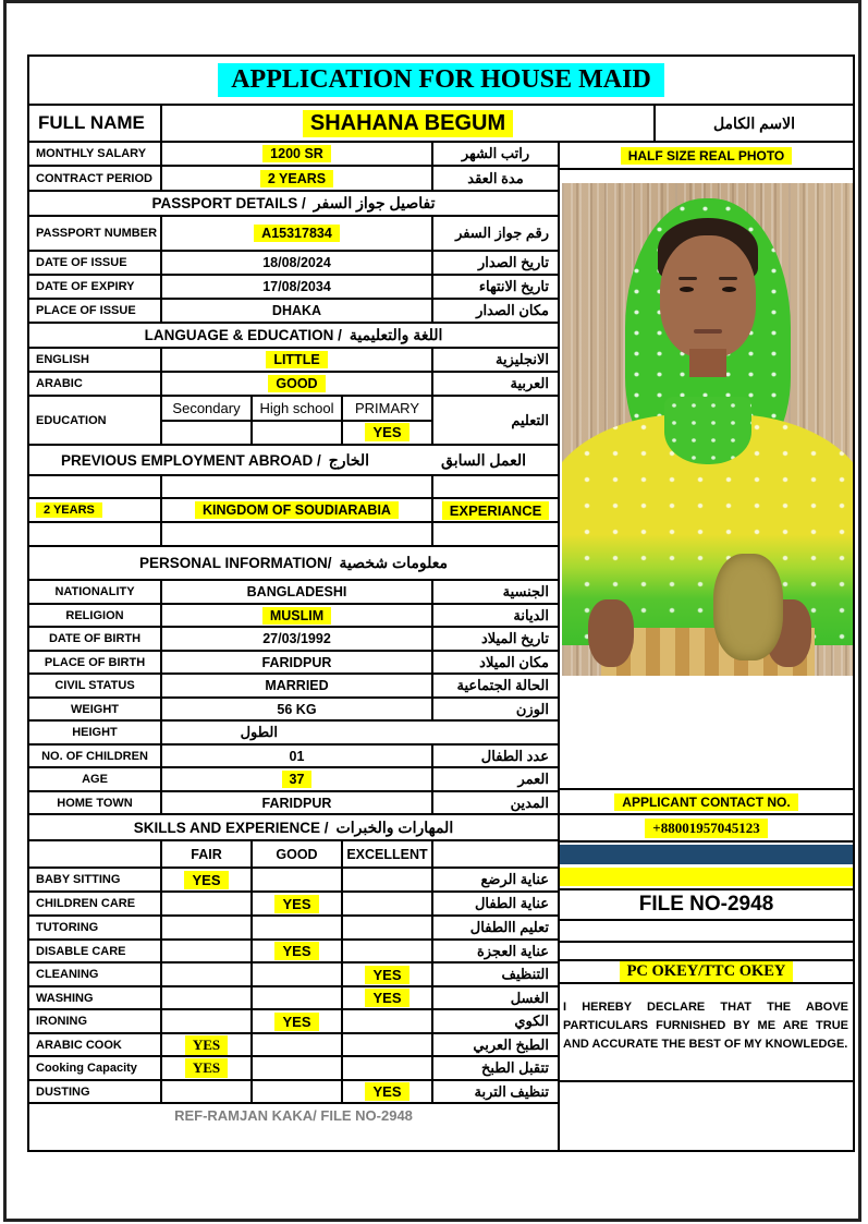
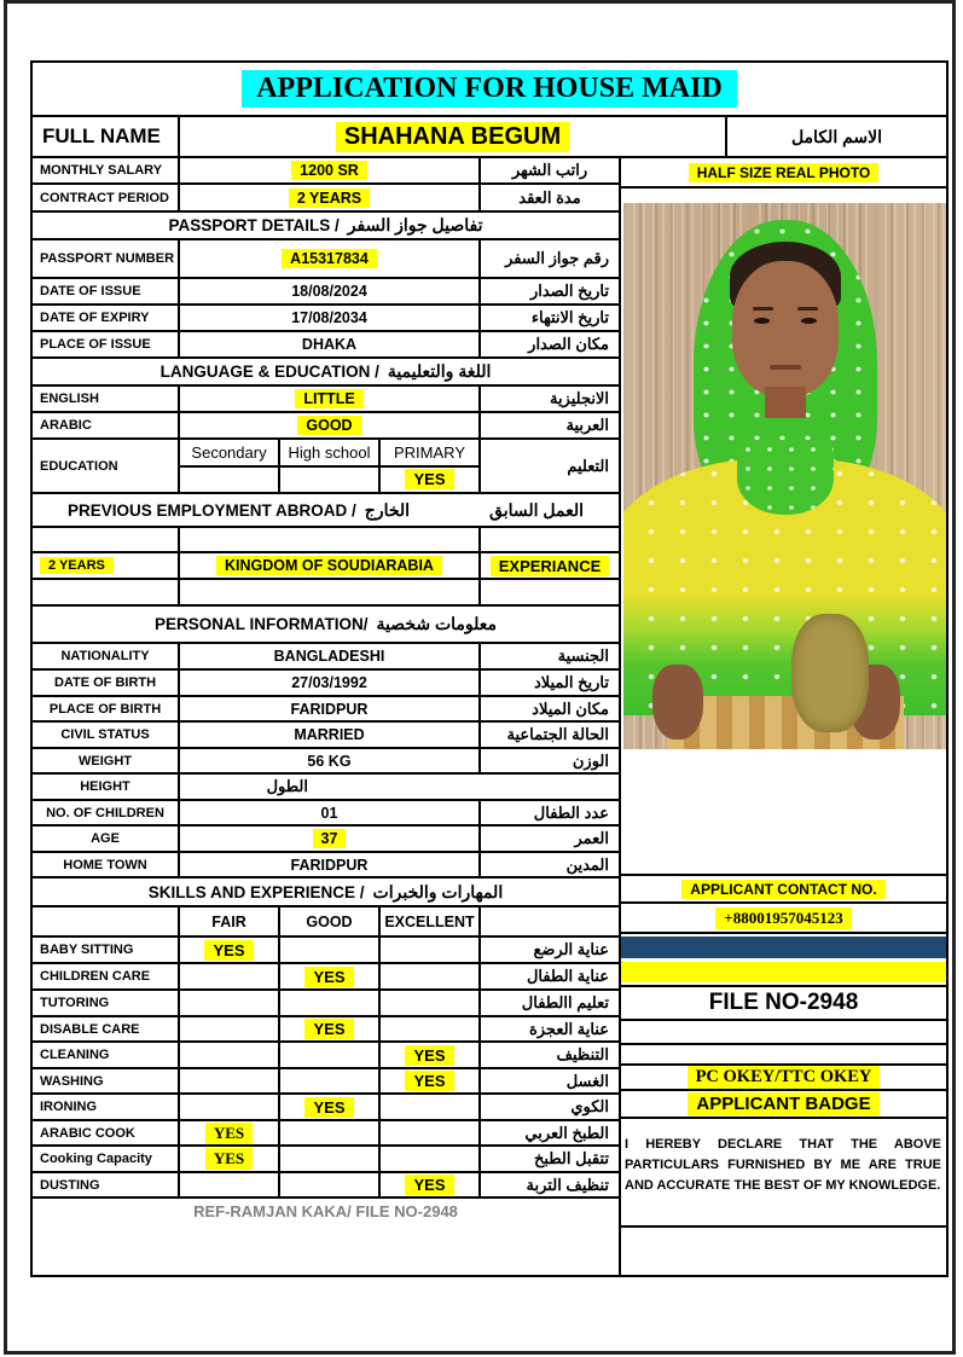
  APPLICATION FOR HOUSE MAID
  FULL NAME
  SHAHANA BEGUM
  الاسم الكامل
  MONTHLY SALARY
  1200 SR
  راتب الشهر
  CONTRACT PERIOD
  2 YEARS
  مدة العقد
  HALF SIZE REAL PHOTO
  APPLICANT CONTACT NO.
  +88001957045123
  FILE NO-2948
  PC OKEY/TTC OKEY
+ APPLICANT BADGE
  I HEREBY DECLARE THAT THE ABOVE PARTICULARS FURNISHED BY ME ARE TRUE AND ACCURATE THE BEST OF MY KNOWLEDGE.
  PASSPORT DETAILS /
  تفاصيل جواز السفر
  PASSPORT NUMBER
  A15317834
  رقم جواز السفر
  DATE OF ISSUE
  18/08/2024
  تاريخ الصدار
  DATE OF EXPIRY
  17/08/2034
  تاريخ الانتهاء
  PLACE OF ISSUE
  DHAKA
  مكان الصدار
  LANGUAGE & EDUCATION /
  اللغة والتعليمية
  ENGLISH
  LITTLE
  الانجليزية
  ARABIC
  GOOD
  العربية
  EDUCATION
  Secondary
  High school
  PRIMARY
  YES
  التعليم
  PREVIOUS EMPLOYMENT ABROAD /
  الخارج
  العمل السابق
  2 YEARS
  KINGDOM OF SOUDIARABIA
  EXPERIANCE
  PERSONAL INFORMATION/
  معلومات شخصية
  NATIONALITY
  BANGLADESHI
  الجنسية
- RELIGION
- MUSLIM
- الديانة
  DATE OF BIRTH
  27/03/1992
  تاريخ الميلاد
  PLACE OF BIRTH
  FARIDPUR
  مكان الميلاد
  CIVIL STATUS
  MARRIED
  الحالة الجتماعية
  WEIGHT
  56 KG
  الوزن
  HEIGHT
  الطول
  NO. OF CHILDREN
  01
  عدد الطفال
  AGE
  37
  العمر
  HOME TOWN
  FARIDPUR
  المدين
  SKILLS AND EXPERIENCE /
  المهارات والخبرات
  FAIR
  GOOD
  EXCELLENT
  BABY SITTING
  YES
  عناية الرضع
  CHILDREN CARE
  YES
  عناية الطفال
  TUTORING
  تعليم االطفال
  DISABLE CARE
  YES
  عناية العجزة
  CLEANING
  YES
  التنظيف
  WASHING
  YES
  الغسل
  IRONING
  YES
  الكوي
  ARABIC COOK
  YES
  الطبخ العربي
  Cooking Capacity
  YES
  تتقبل الطبخ
  DUSTING
  YES
  تنظيف التربة
  REF-RAMJAN KAKA/ FILE NO-2948
